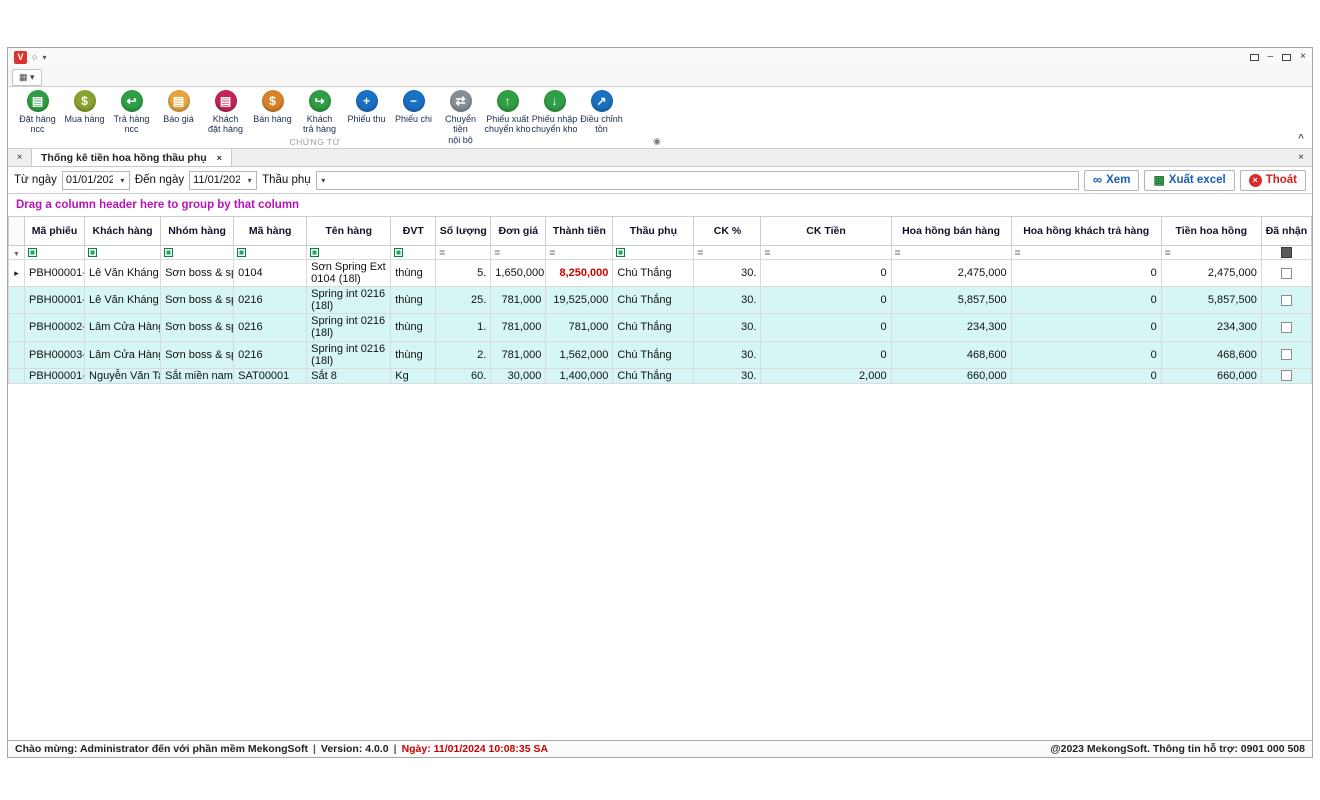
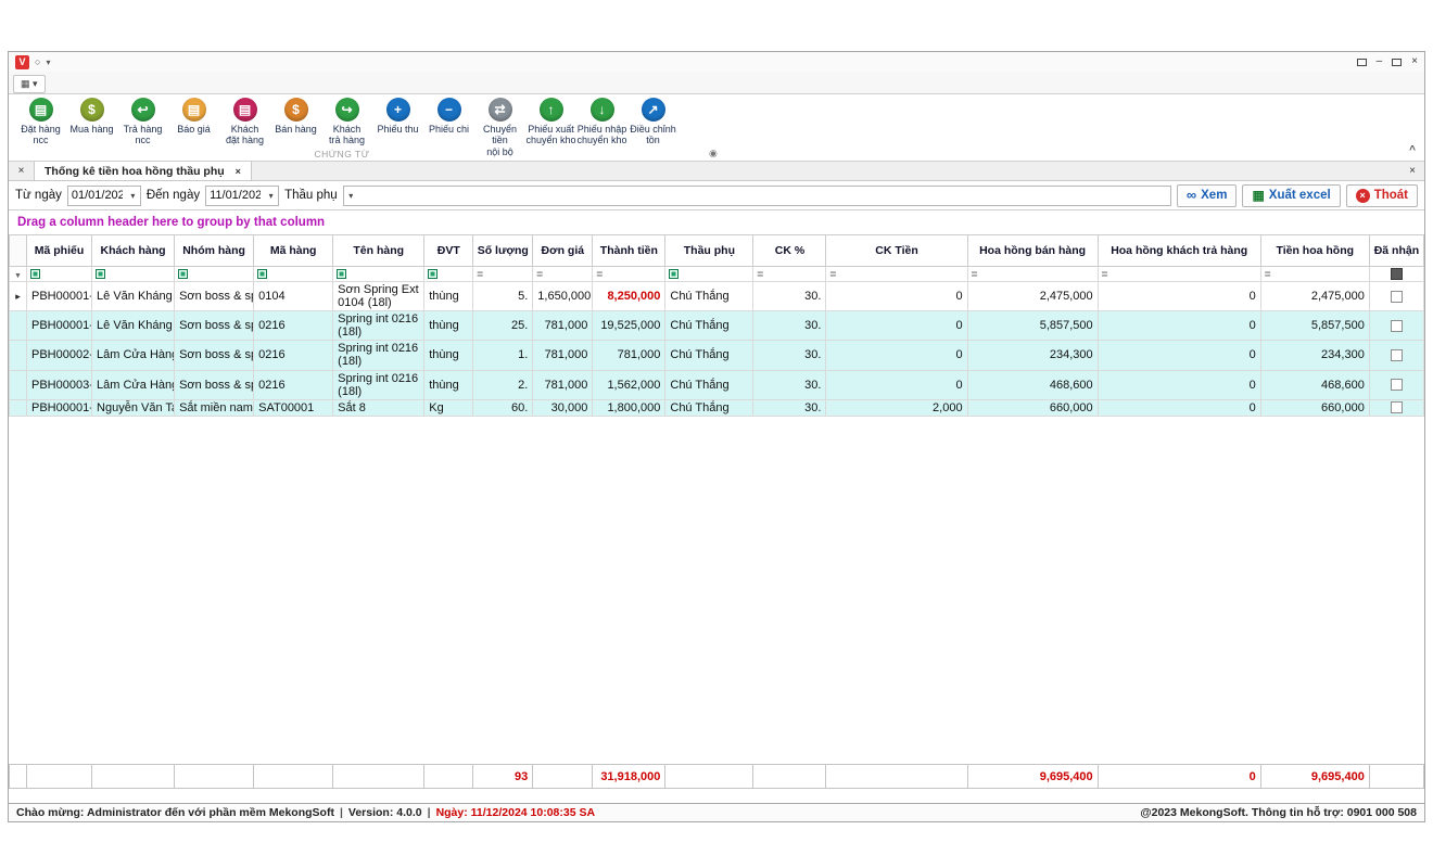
  V
  ○
  ▾
  –
  ×
  ▦ ▾
  ▤
  Đặt hàng
  ncc
  $
  Mua hàng
  ↩
  Trả hàng
  ncc
  ▤
  Báo giá
  ▤
  Khách
  đặt hàng
  $
  Bán hàng
  ↪
  Khách
  trả hàng
  +
  Phiếu thu
  −
  Phiếu chi
  ⇄
  Chuyển tiền
  nội bộ
  ↑
  Phiếu xuất
  chuyển kho
  ↓
  Phiếu nhập
  chuyển kho
  ↗
  Điều chỉnh tồn
  CHỨNG TỪ
  ◉
  ^
  ×
  Thống kê tiền hoa hồng thầu phụ
  ×
  ×
  Từ ngày
  01/01/202
  ▾
  Đến ngày
  11/01/202
  ▾
  Thầu phụ
  ▾
  ∞
  Xem
  ▦
  Xuất excel
  ×
  Thoát
  Drag a column header here to group by that column
  	Mã phiếu	Khách hàng	Nhóm hàng	Mã hàng	Tên hàng	ĐVT	Số lượng	Đơn giá	Thành tiền	Thầu phụ	CK %	CK Tiền	Hoa hồng bán hàng	Hoa hồng khách trả hàng	Tiền hoa hồng	Đã nhận
  							=	=	=		=	=	=	=	=
  ▸	PBH00001	Lê Văn Kháng	Sơn boss & s	0104	Sơn Spring Ext 0104 (18l)	thùng	5.	1,650,000	8,250,000	Chú Thắng	30.	0	2,475,000	0	2,475,000
  	PBH00001	Lê Văn Kháng	Sơn boss & s	0216	Spring int 0216 (18l)	thùng	25.	781,000	19,525,000	Chú Thắng	30.	0	5,857,500	0	5,857,500
  	PBH00002	Lâm Cửa Hàn	Sơn boss & s	0216	Spring int 0216 (18l)	thùng	1.	781,000	781,000	Chú Thắng	30.	0	234,300	0	234,300
  	PBH00003	Lâm Cửa Hàn	Sơn boss & s	0216	Spring int 0216 (18l)	thùng	2.	781,000	1,562,000	Chú Thắng	30.	0	468,600	0	468,600
- 	PBH00001	Nguyễn Văn T	Sắt miền nam	SAT00001	Sắt 8	Kg	60.	30,000	1,400,000	Chú Thắng	30.	2,000	660,000	0	660,000
+ 	PBH00001	Nguyễn Văn T	Sắt miền nam	SAT00001	Sắt 8	Kg	60.	30,000	1,800,000	Chú Thắng	30.	2,000	660,000	0	660,000
+ 							93		31,918,000				9,695,400	0	9,695,400
  Chào mừng: Administrator đến với phần mềm MekongSoft
  |
  Version: 4.0.0
  |
- Ngày: 11/01/2024 10:08:35 SA
+ Ngày: 11/12/2024 10:08:35 SA
  @2023 MekongSoft. Thông tin hỗ trợ: 0901 000 508
